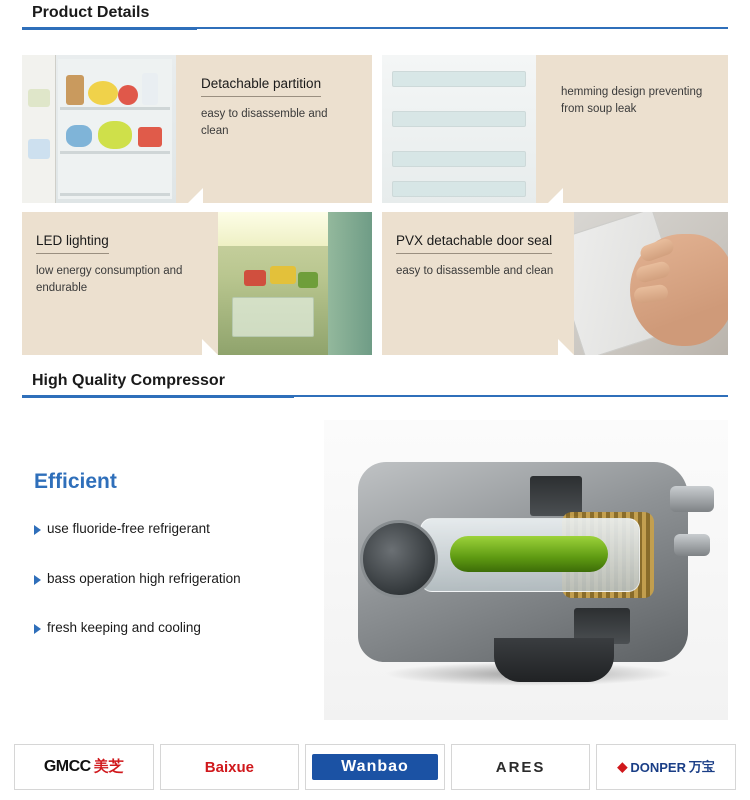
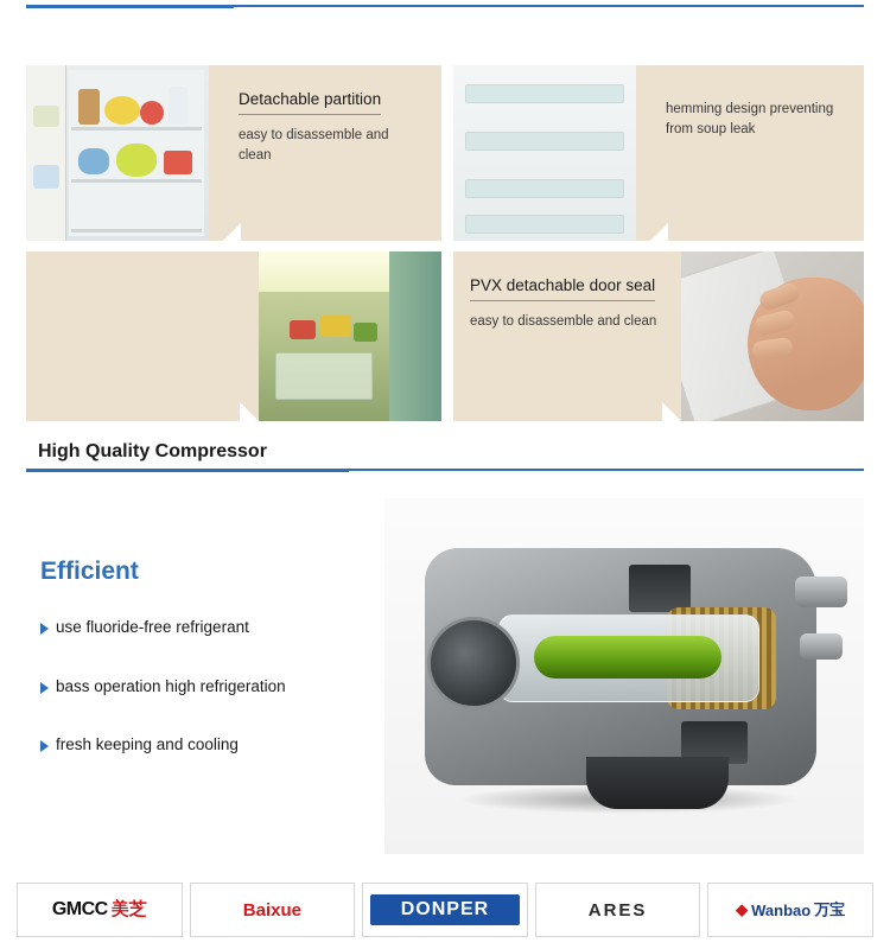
- Product Details
  Detachable partition
  easy to disassemble and clean
  hemming design preventing from soup leak
- LED lighting
- low energy consumption and endurable
  PVX detachable door seal
  easy to disassemble and clean
  High Quality Compressor
  Efficient
  use fluoride-free refrigerant
  bass operation high refrigeration
  fresh keeping and cooling
  GMCC
  美芝
  Baixue
- Wanbao
+ DONPER
  ARES
  ◆
- DONPER
+ Wanbao
  万宝
